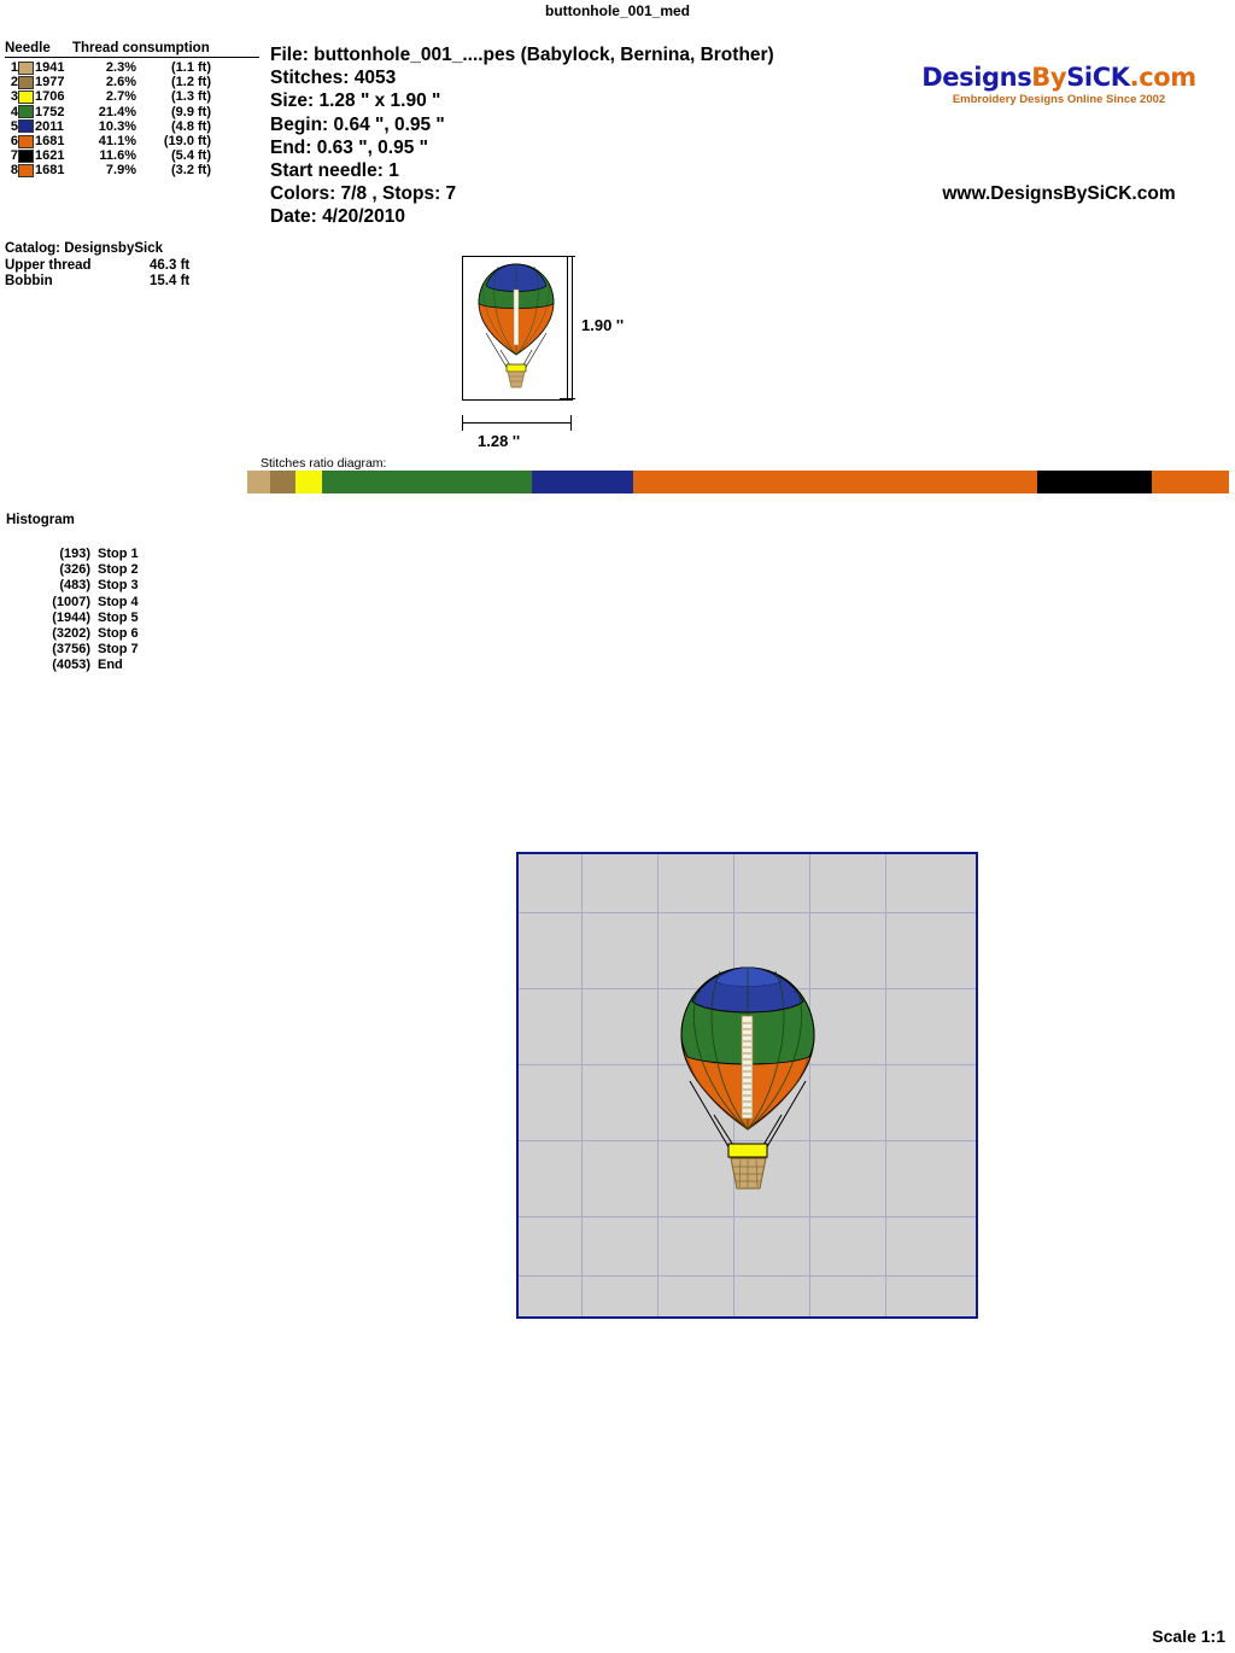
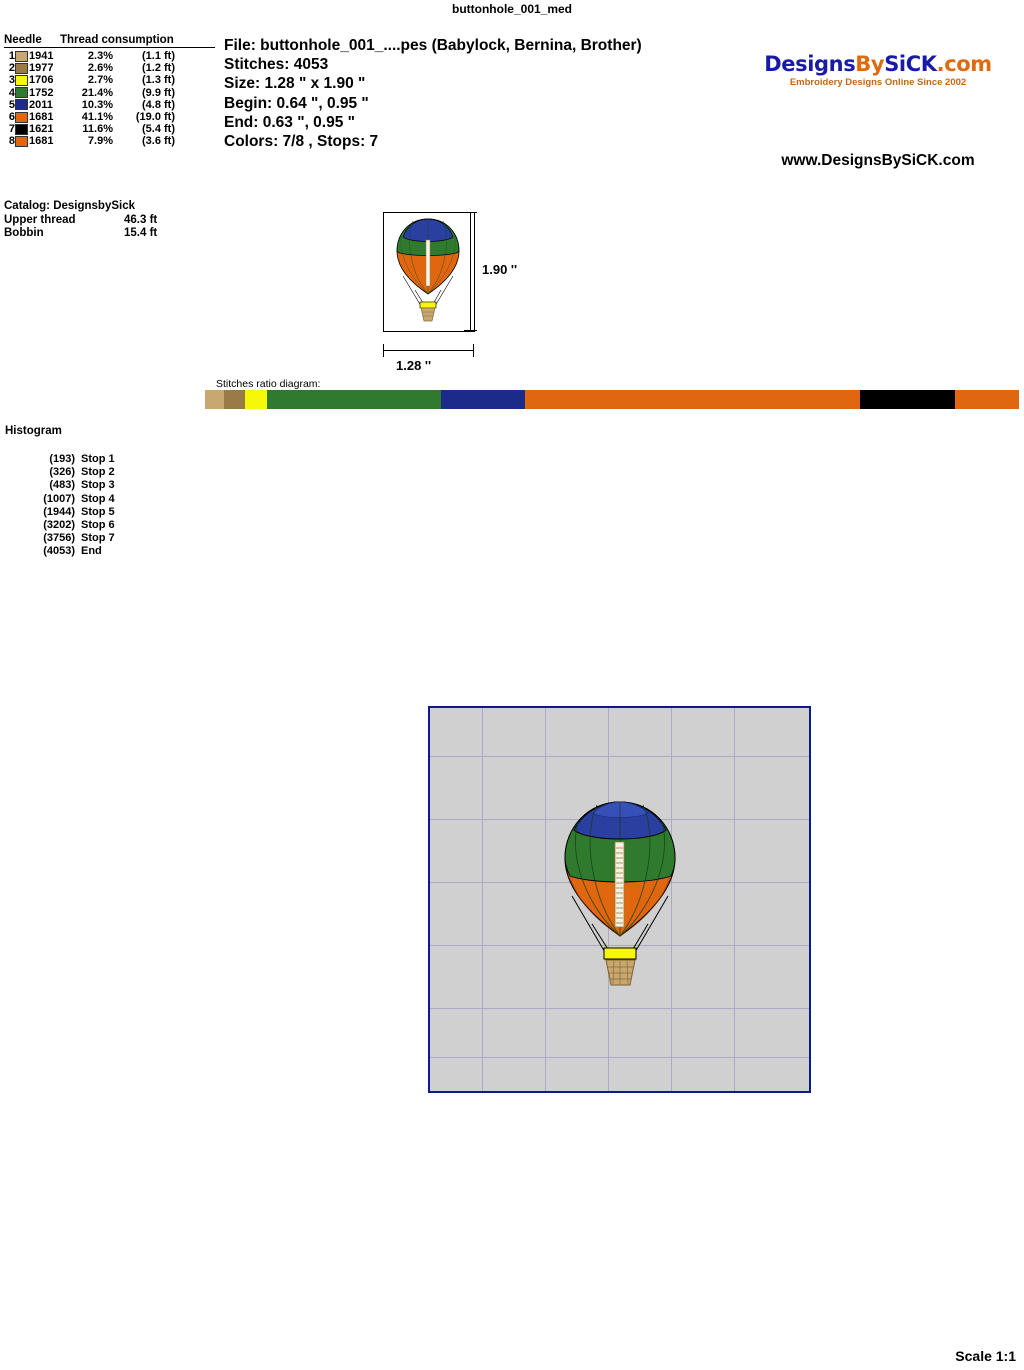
  buttonhole_001_med
  Needle Thread consumption
  1		1941	2.3%	(1.1 ft)
  2		1977	2.6%	(1.2 ft)
  3		1706	2.7%	(1.3 ft)
  4		1752	21.4%	(9.9 ft)
  5		2011	10.3%	(4.8 ft)
  6		1681	41.1%	(19.0 ft)
  7		1621	11.6%	(5.4 ft)
- 8		1681	7.9%	(3.2 ft)
+ 8		1681	7.9%	(3.6 ft)
  Catalog: DesignsbySick
  Upper thread 46.3 ft
  Bobbin 15.4 ft
  File: buttonhole_001_....pes (Babylock, Bernina, Brother)
  Stitches: 4053
  Size: 1.28 " x 1.90 "
  Begin: 0.64 ", 0.95 "
  End: 0.63 ", 0.95 "
- Start needle: 1
  Colors: 7/8 , Stops: 7
- Date: 4/20/2010
  DesignsBySiCK.com
  Embroidery Designs Online Since 2002
  www.DesignsBySiCK.com
  1.90 ''
  1.28 ''
  Stitches ratio diagram:
  Histogram
  (193) Stop 1
  (326) Stop 2
  (483) Stop 3
  (1007) Stop 4
  (1944) Stop 5
  (3202) Stop 6
  (3756) Stop 7
  (4053) End
  Scale 1:1
